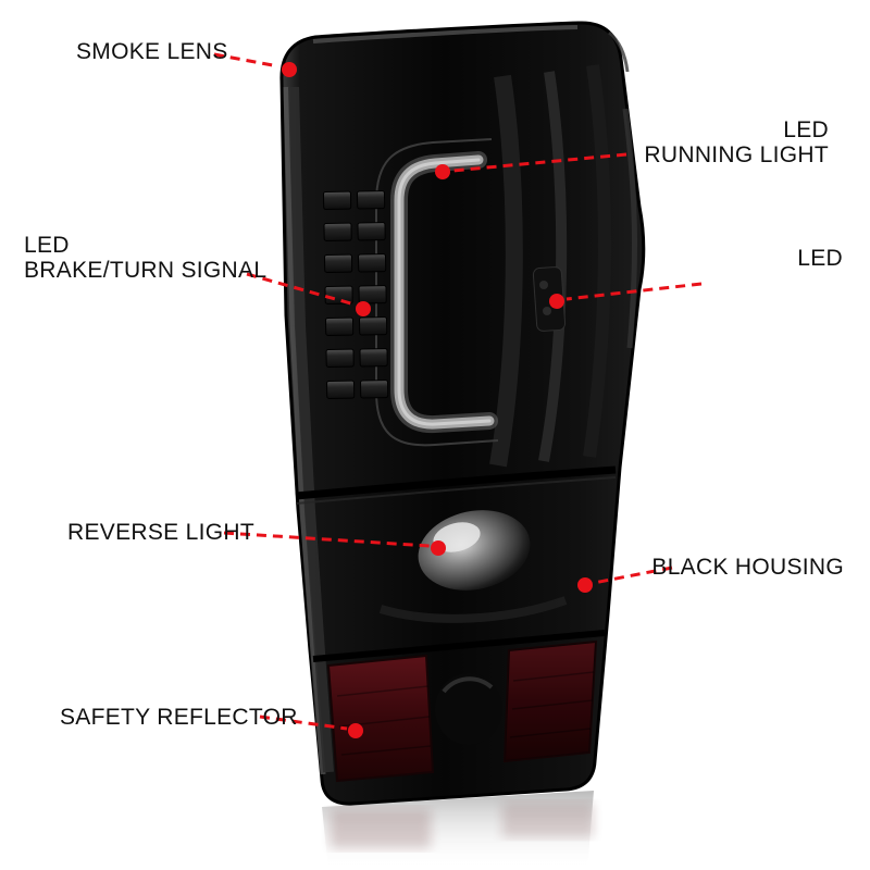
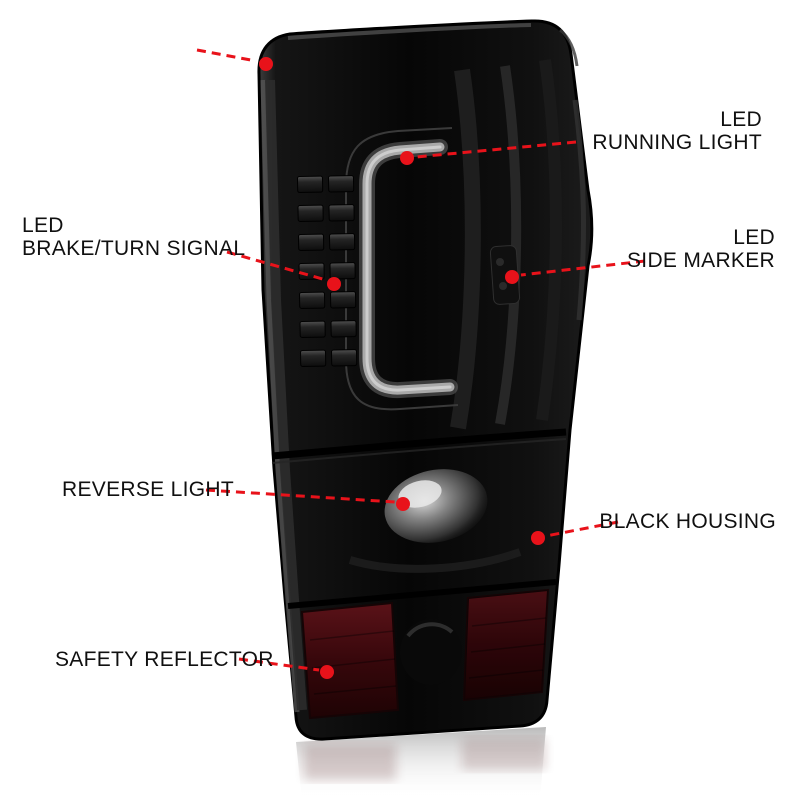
- SMOKE LENS
  LED
  RUNNING LIGHT
  LED
  BRAKE/TURN SIGNAL
  LED
+ SIDE MARKER
  REVERSE LIGHT
  BLACK HOUSING
  SAFETY REFLECTOR
